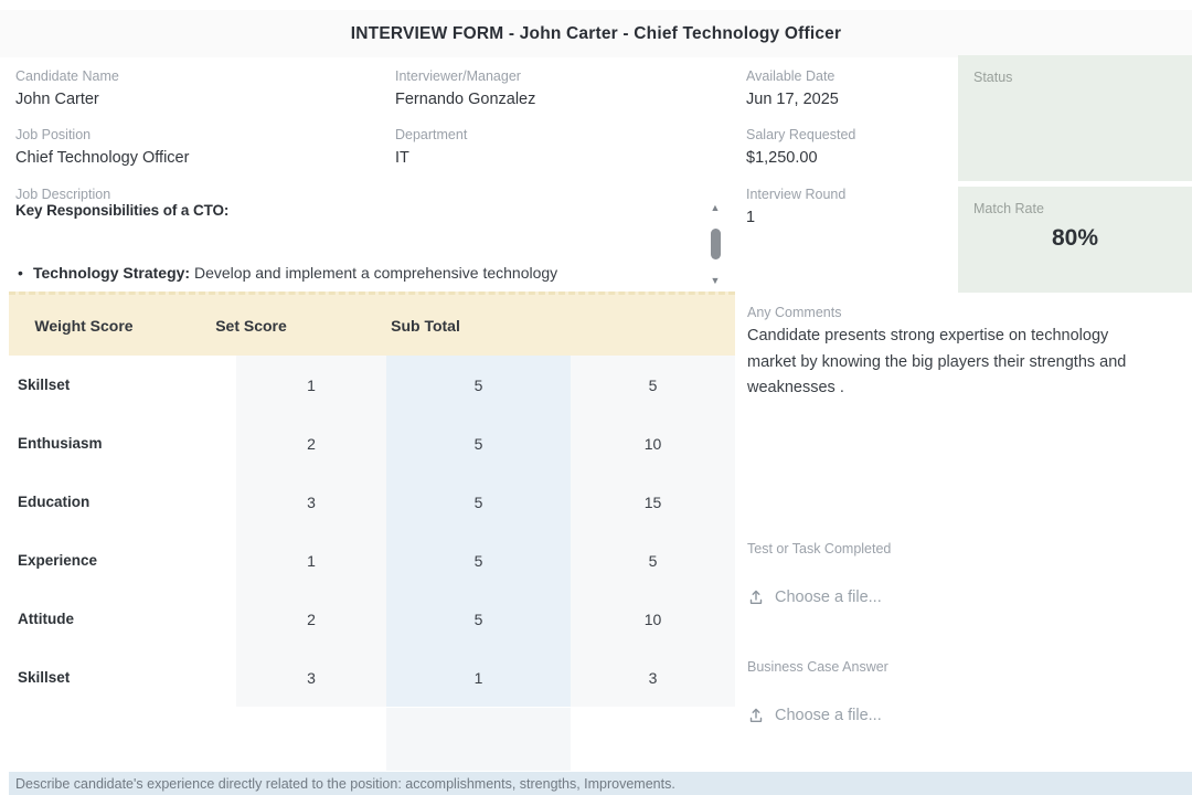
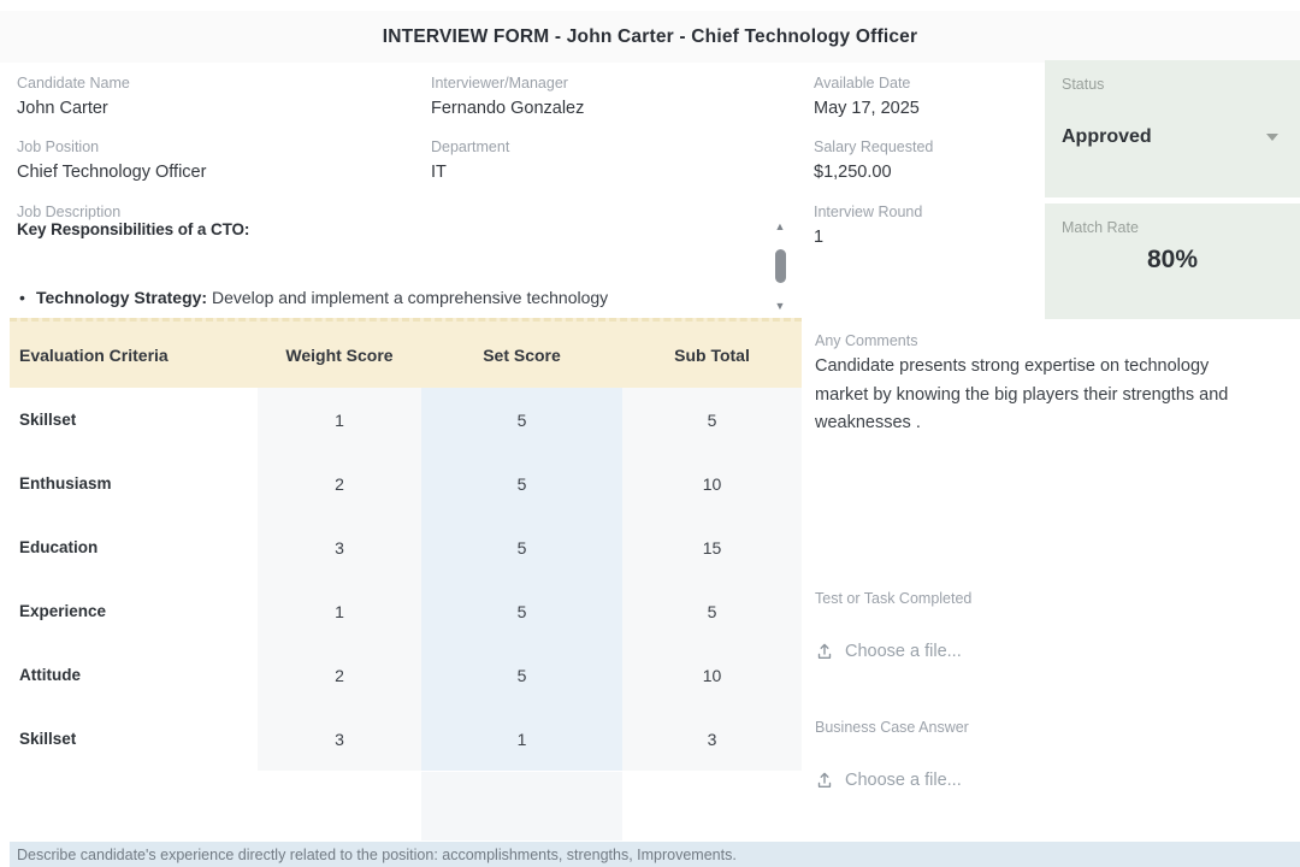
  INTERVIEW FORM - John Carter - Chief Technology Officer
  Candidate Name
  John Carter
  Interviewer/Manager
  Fernando Gonzalez
  Available Date
- Jun 17, 2025
+ May 17, 2025
  Status
+ Approved
  Job Position
  Chief Technology Officer
  Department
  IT
  Salary Requested
  $1,250.00
  Match Rate
  80%
  Job Description
  Key Responsibilities of a CTO:
  Technology Strategy: Develop and implement a comprehensive technology
  Interview Round
  1
+ Evaluation Criteria
  Weight Score
  Set Score
  Sub Total
  Skillset
  1
  5
  5
  Enthusiasm
  2
  5
  10
  Education
  3
  5
  15
  Experience
  1
  5
  5
  Attitude
  2
  5
  10
  Skillset
  3
  1
  3
  Any Comments
  Candidate presents strong expertise on technology market by knowing the big players their strengths and weaknesses .
  Test or Task Completed
  Choose a file...
  Business Case Answer
  Choose a file...
  Describe candidate's experience directly related to the position: accomplishments, strengths, Improvements.
